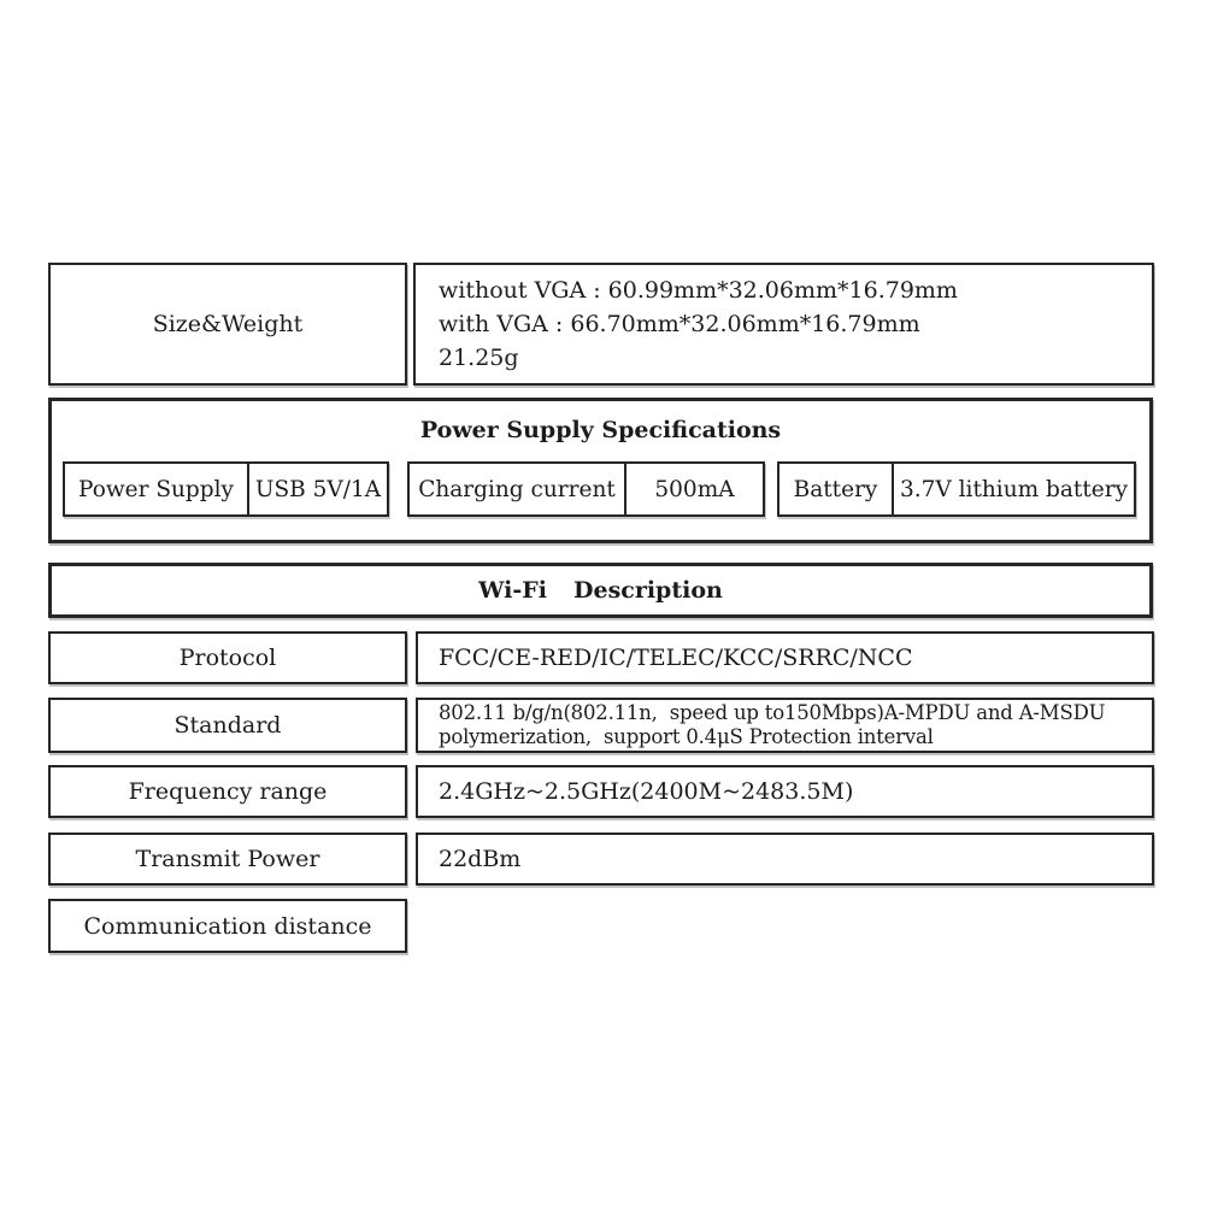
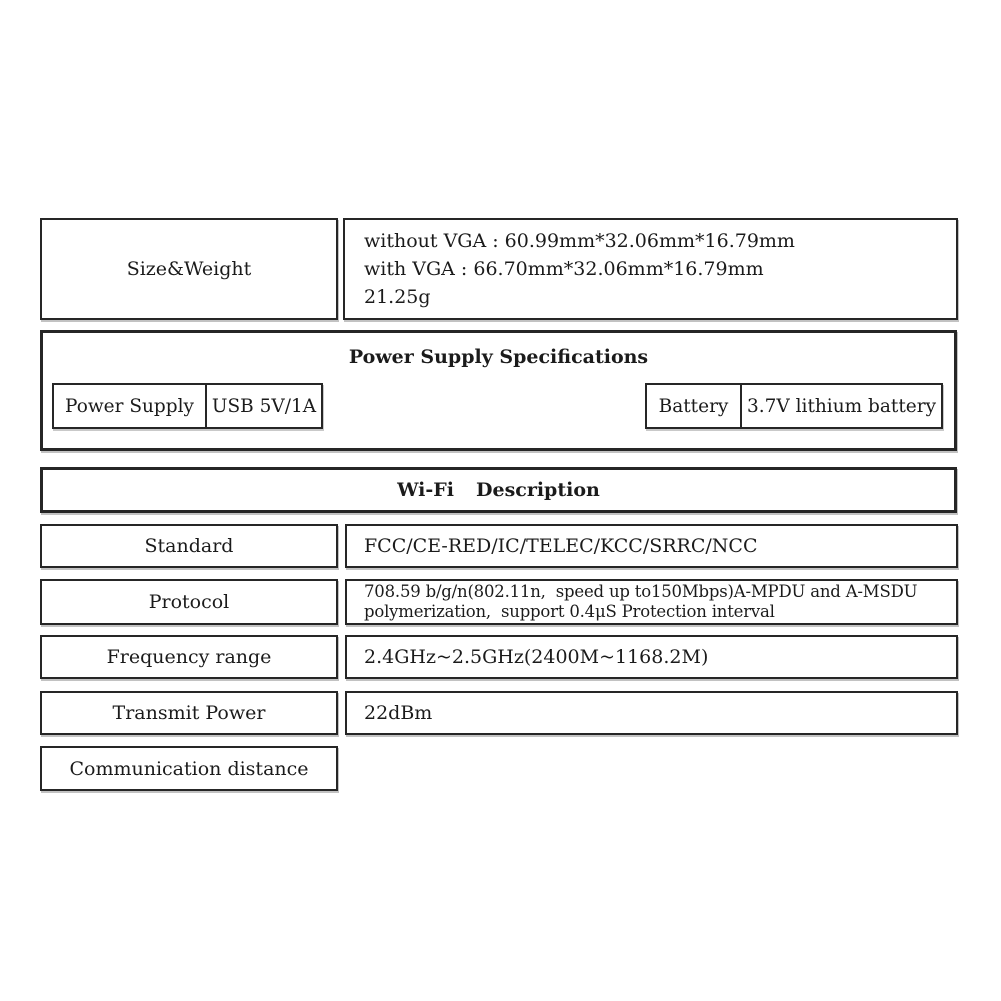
  Size&Weight
  without VGA : 60.99mm*32.06mm*16.79mm
  with VGA : 66.70mm*32.06mm*16.79mm
  21.25g
  Power Supply Specifications
  Power Supply
  USB 5V/1A
- Charging current
- 500mA
  Battery
  3.7V lithium battery
  Wi-Fi
  Description
- Protocol
+ Standard
  FCC/CE-RED/IC/TELEC/KCC/SRRC/NCC
- Standard
+ Protocol
- 802.11 b/g/n(802.11n, speed up to150Mbps)A-MPDU and A-MSDU polymerization, support 0.4μS Protection interval
+ 708.59 b/g/n(802.11n, speed up to150Mbps)A-MPDU and A-MSDU polymerization, support 0.4μS Protection interval
  Frequency range
- 2.4GHz~2.5GHz(2400M~2483.5M)
+ 2.4GHz~2.5GHz(2400M~1168.2M)
  Transmit Power
  22dBm
  Communication distance
